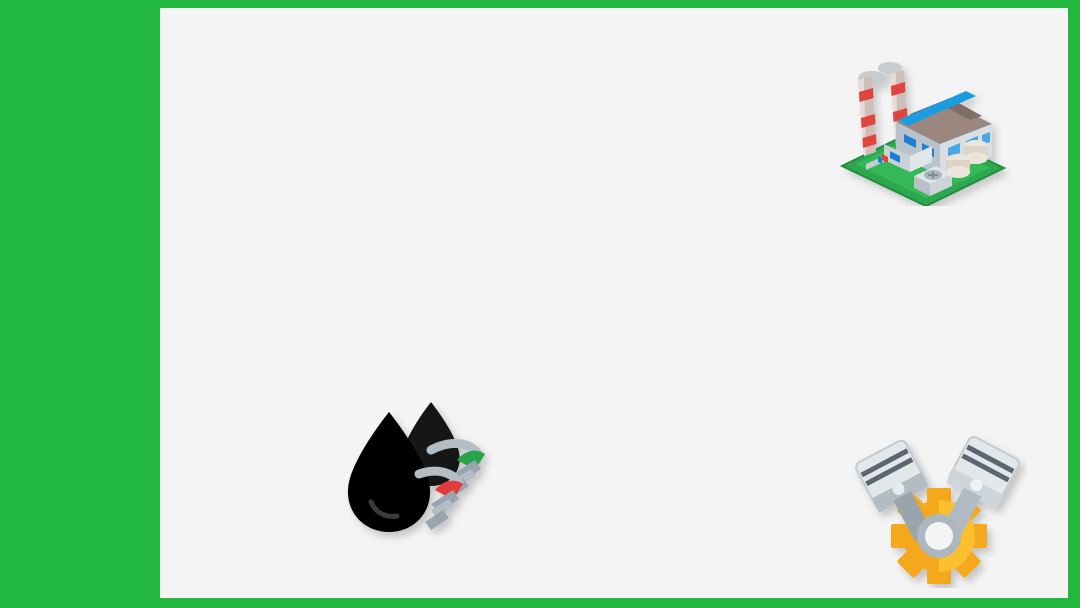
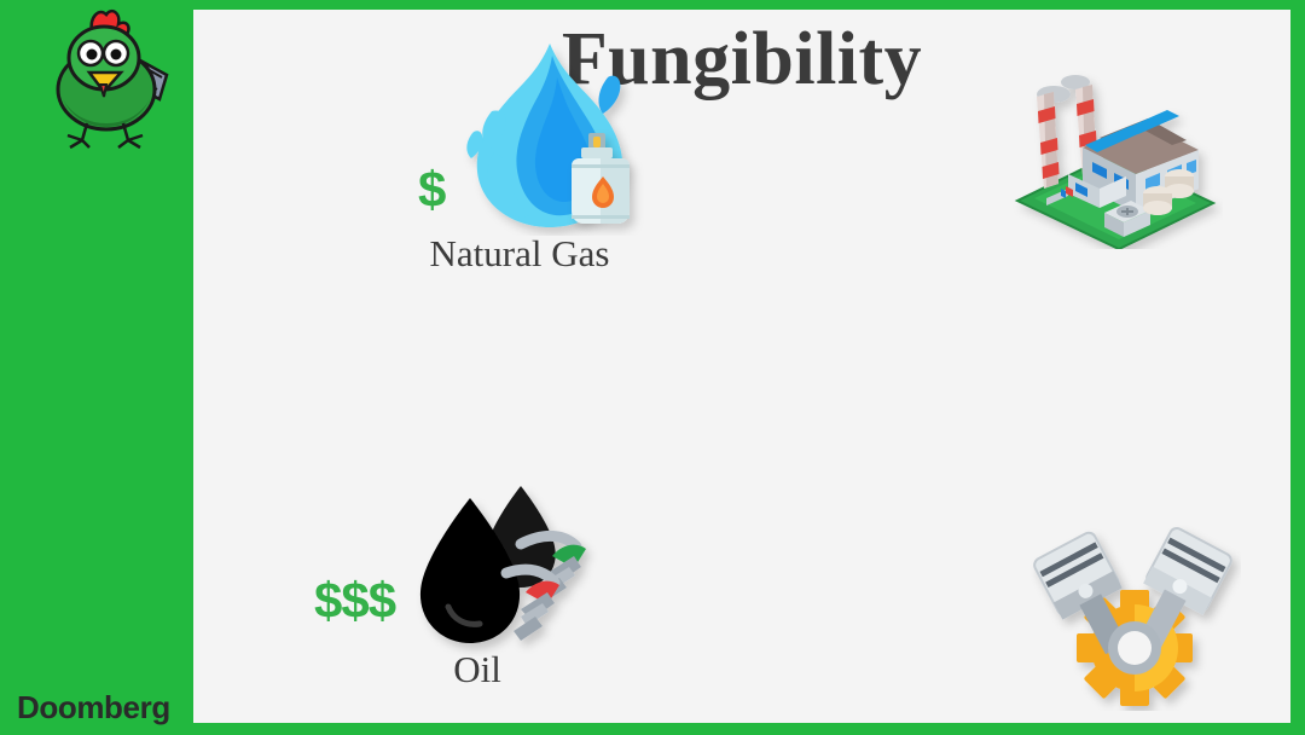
+ Fungibility
+ $
+ Natural Gas
+ $$$
+ Oil
+ Doomberg
